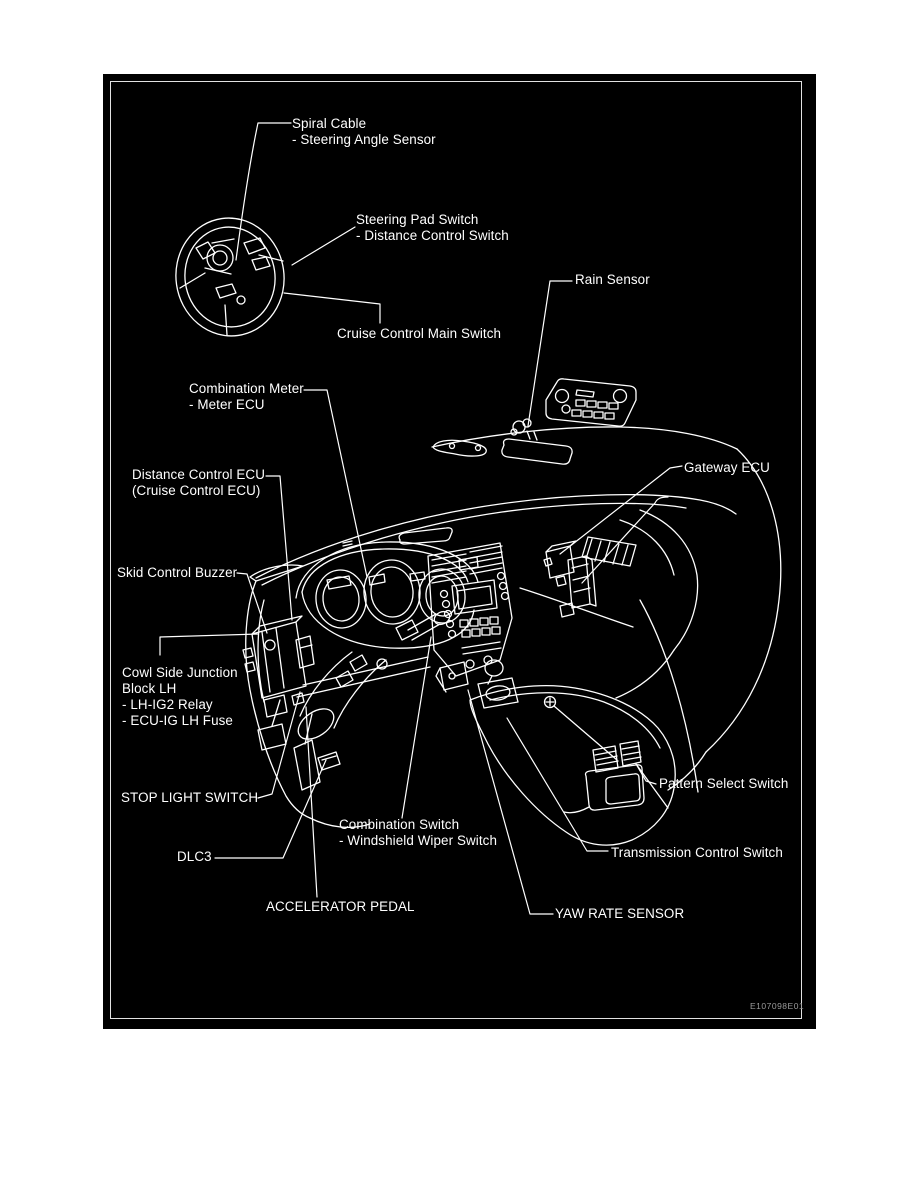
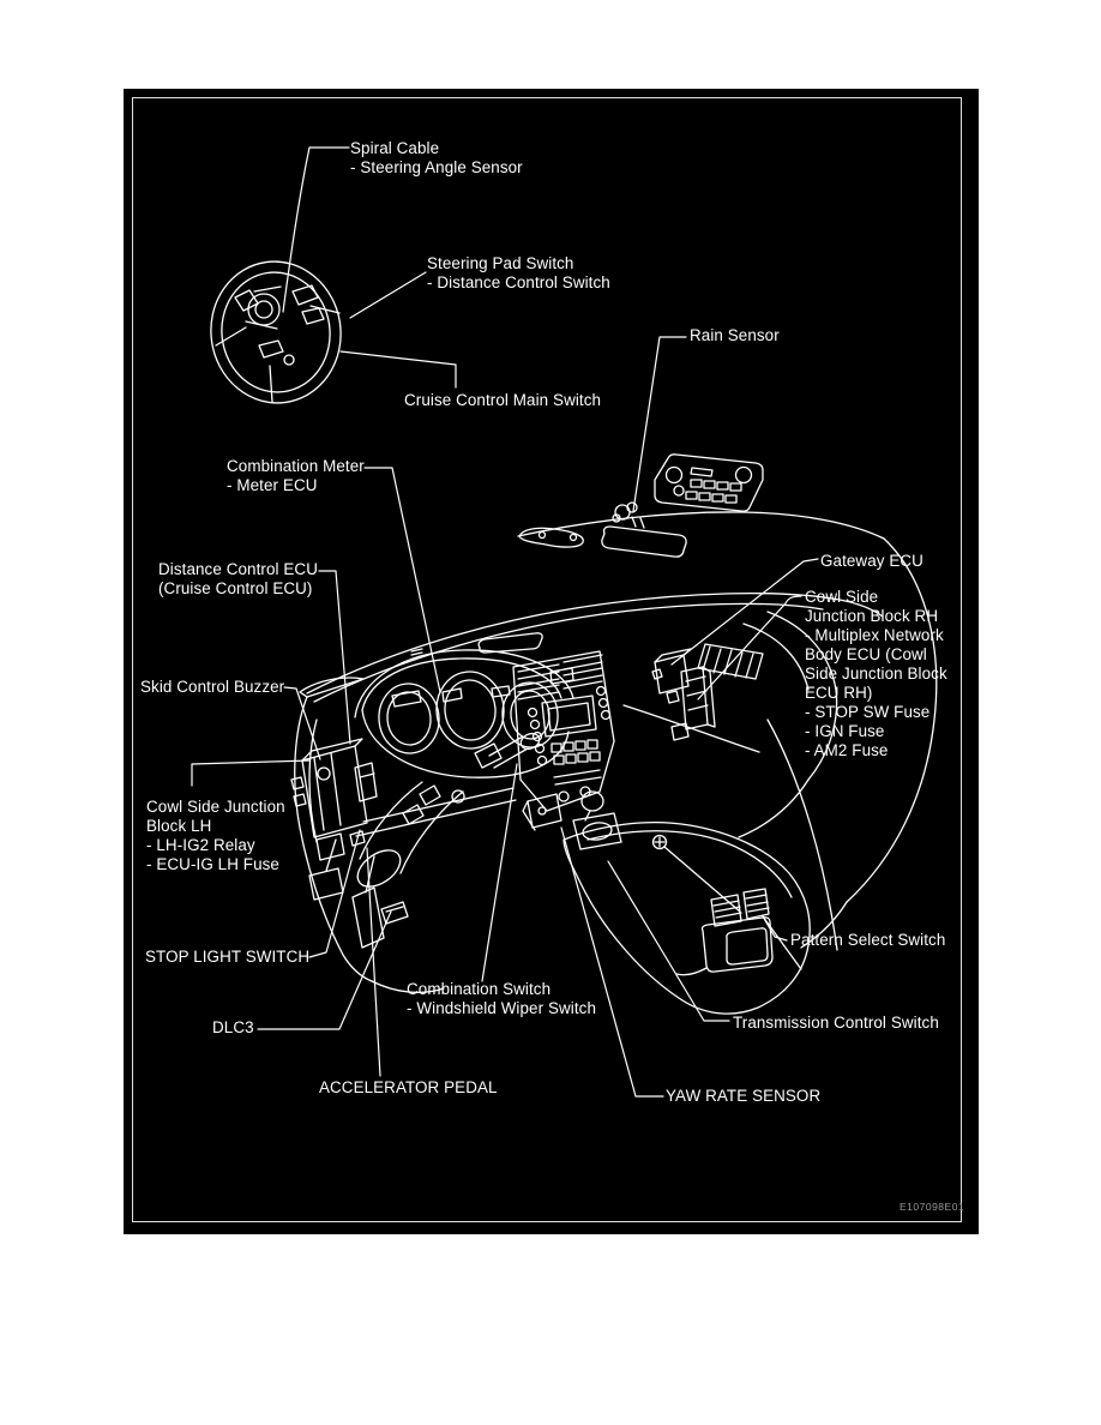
  Spiral Cable
  - Steering Angle Sensor
  Steering Pad Switch
  - Distance Control Switch
  Rain Sensor
  Cruise Control Main Switch
  Combination Meter
  - Meter ECU
  Distance Control ECU
  (Cruise Control ECU)
  Gateway ECU
+ Cowl Side
+ Junction Block RH
+ - Multiplex Network
+ Body ECU (Cowl
+ Side Junction Block
+ ECU RH)
+ - STOP SW Fuse
+ - IGN Fuse
+ - AM2 Fuse
  Skid Control Buzzer
  Cowl Side Junction
  Block LH
  - LH-IG2 Relay
  - ECU-IG LH Fuse
  STOP LIGHT SWITCH
  Pattern Select Switch
  Combination Switch
  - Windshield Wiper Switch
  Transmission Control Switch
  DLC3
  ACCELERATOR PEDAL
  YAW RATE SENSOR
  E107098E01
